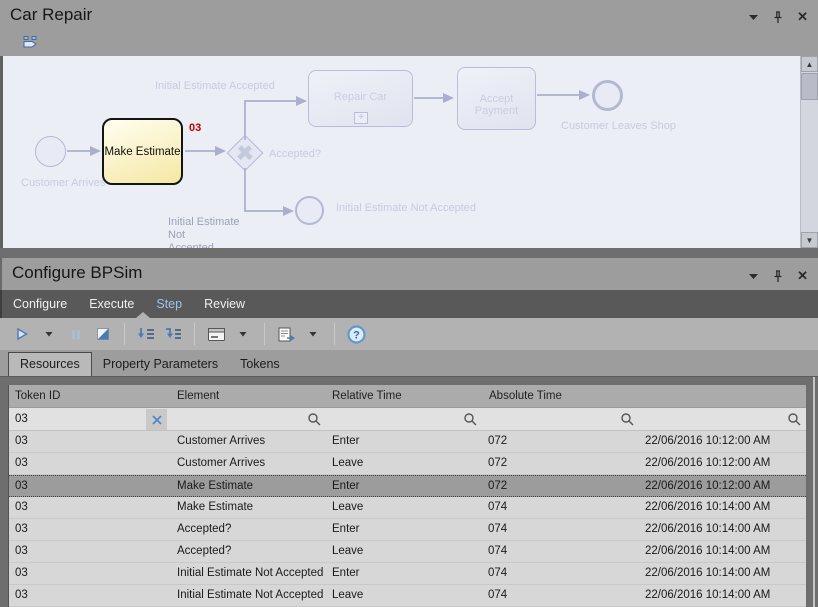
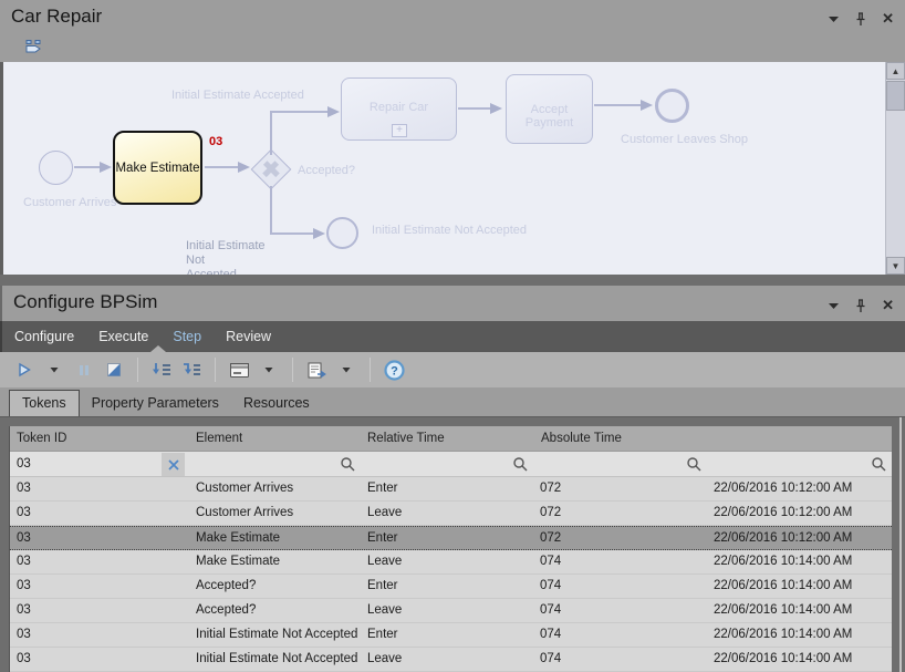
  Car Repair
  ✕
  Customer Arrives
  Make Estimate
  03
  Accepted?
  Initial Estimate Accepted
  Repair Car
  +
  Accept Payment
  Customer Leaves Shop
  Initial Estimate Not Accepted
  Initial Estimate Not
  ▲
  ▼
  Configure BPSim
  ✕
  Configure
  Execute
  Step
  Review
  ?
- Resources
+ Tokens
  Property Parameters
- Tokens
+ Resources
  Token ID
  Element
  Relative Time
  Absolute Time
  03
  03
  Customer Arrives
  Enter
  072
  22/06/2016 10:12:00 AM
  03
  Customer Arrives
  Leave
  072
  22/06/2016 10:12:00 AM
  03
  Make Estimate
  Enter
  072
  22/06/2016 10:12:00 AM
  03
  Make Estimate
  Leave
  074
  22/06/2016 10:14:00 AM
  03
  Accepted?
  Enter
  074
  22/06/2016 10:14:00 AM
  03
  Accepted?
  Leave
  074
  22/06/2016 10:14:00 AM
  03
  Initial Estimate Not Accepted
  Enter
  074
  22/06/2016 10:14:00 AM
  03
  Initial Estimate Not Accepted
  Leave
  074
  22/06/2016 10:14:00 AM
